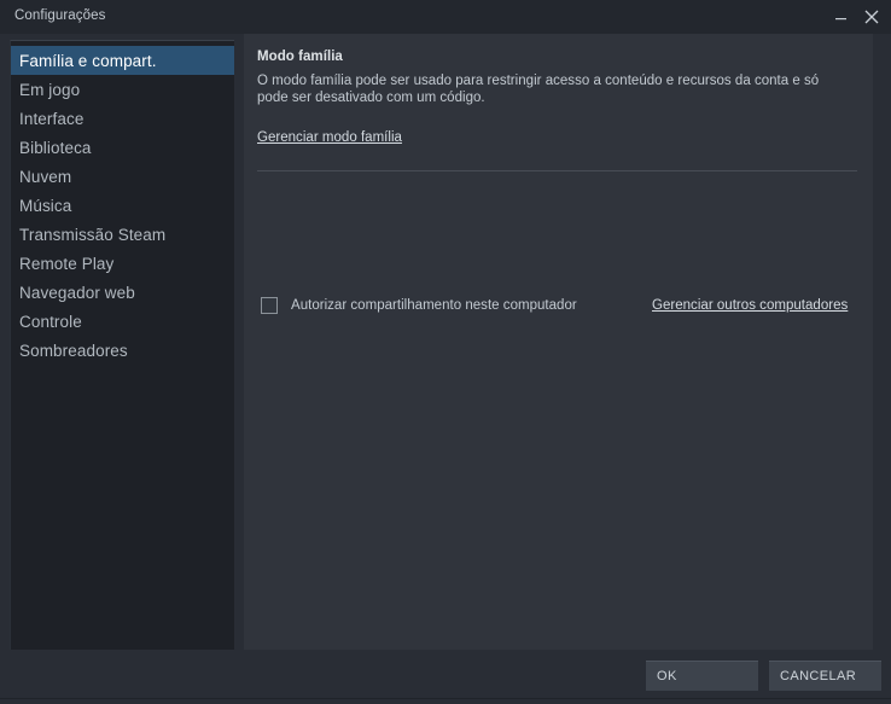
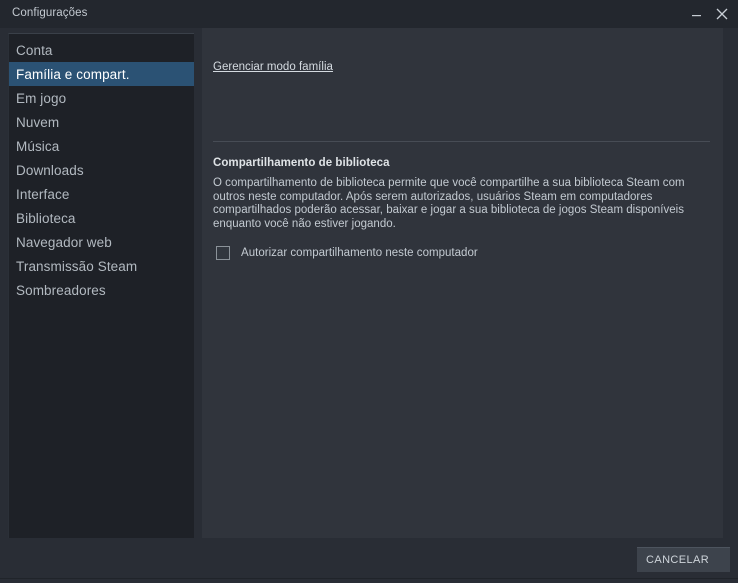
  Configurações
+ Conta
  Família e compart.
  Em jogo
- Interface
+ Nuvem
- Biblioteca
+ Música
+ Downloads
- Nuvem
+ Interface
- Música
+ Biblioteca
- Transmissão Steam
+ Navegador web
- Remote Play
- Navegador web
+ Transmissão Steam
- Controle
  Sombreadores
- Modo família
- O modo família pode ser usado para restringir acesso a conteúdo e recursos da conta e só pode ser desativado com um código.
  Gerenciar modo família
+ Compartilhamento de biblioteca
+ O compartilhamento de biblioteca permite que você compartilhe a sua biblioteca Steam com outros neste computador. Após serem autorizados, usuários Steam em computadores compartilhados poderão acessar, baixar e jogar a sua biblioteca de jogos Steam disponíveis enquanto você não estiver jogando.
  Autorizar compartilhamento neste computador
- Gerenciar outros computadores
- OK
  CANCELAR
